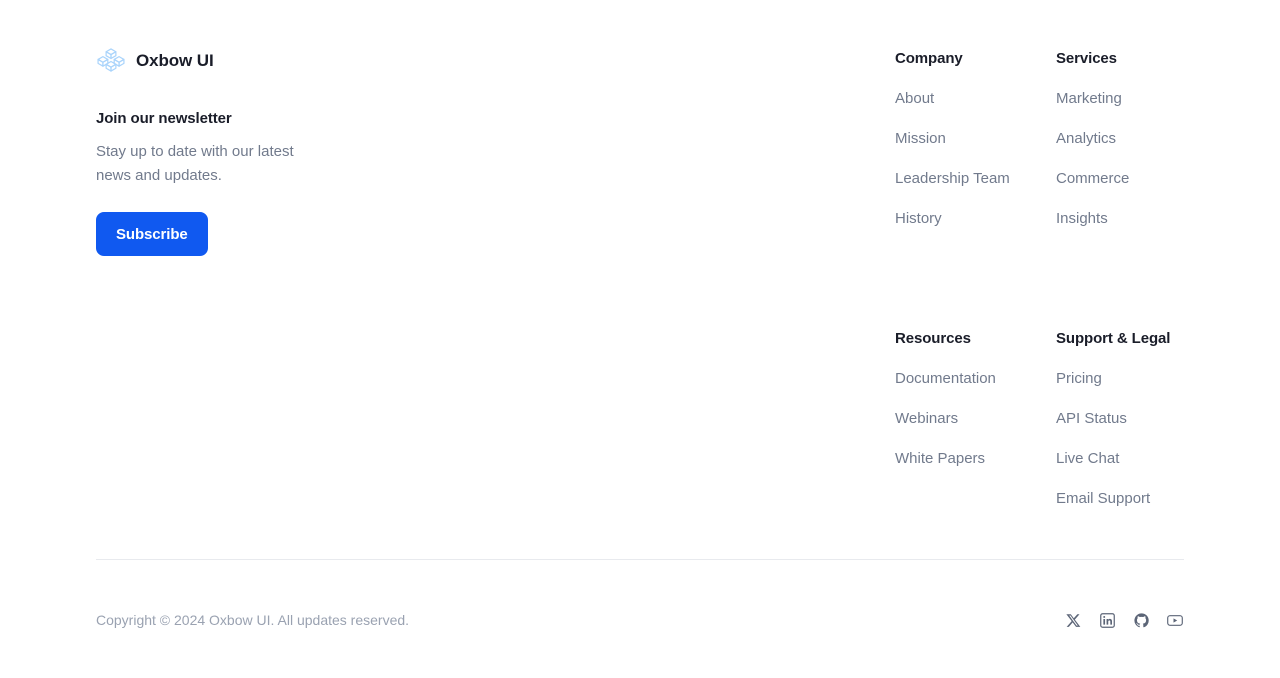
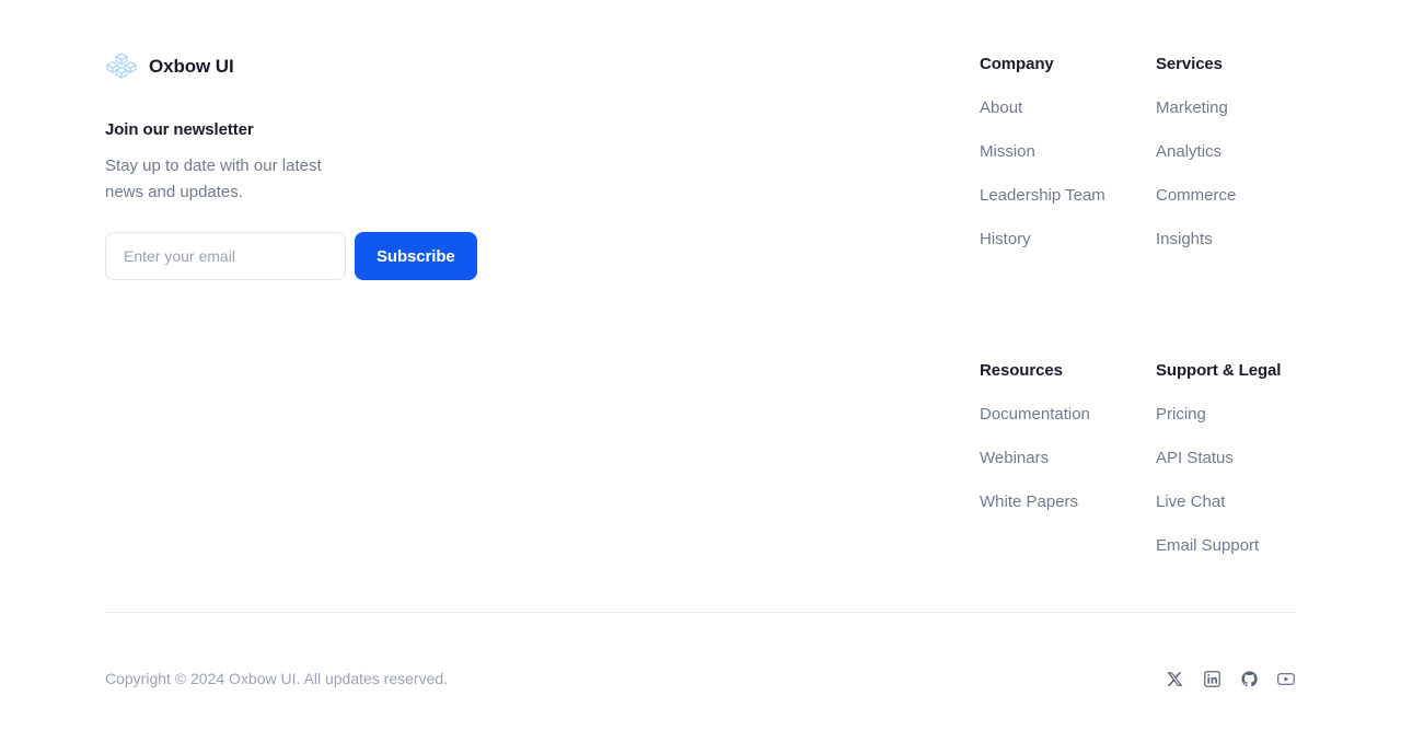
  Oxbow UI
  Join our newsletter
  Stay up to date with our latest news and updates.
+ Enter your email
  Subscribe
  Company
  About
  Mission
  Leadership Team
  History
  Services
  Marketing
  Analytics
  Commerce
  Insights
  Resources
  Documentation
  Webinars
  White Papers
  Support & Legal
  Pricing
  API Status
  Live Chat
  Email Support
  Copyright © 2024 Oxbow UI. All updates reserved.
